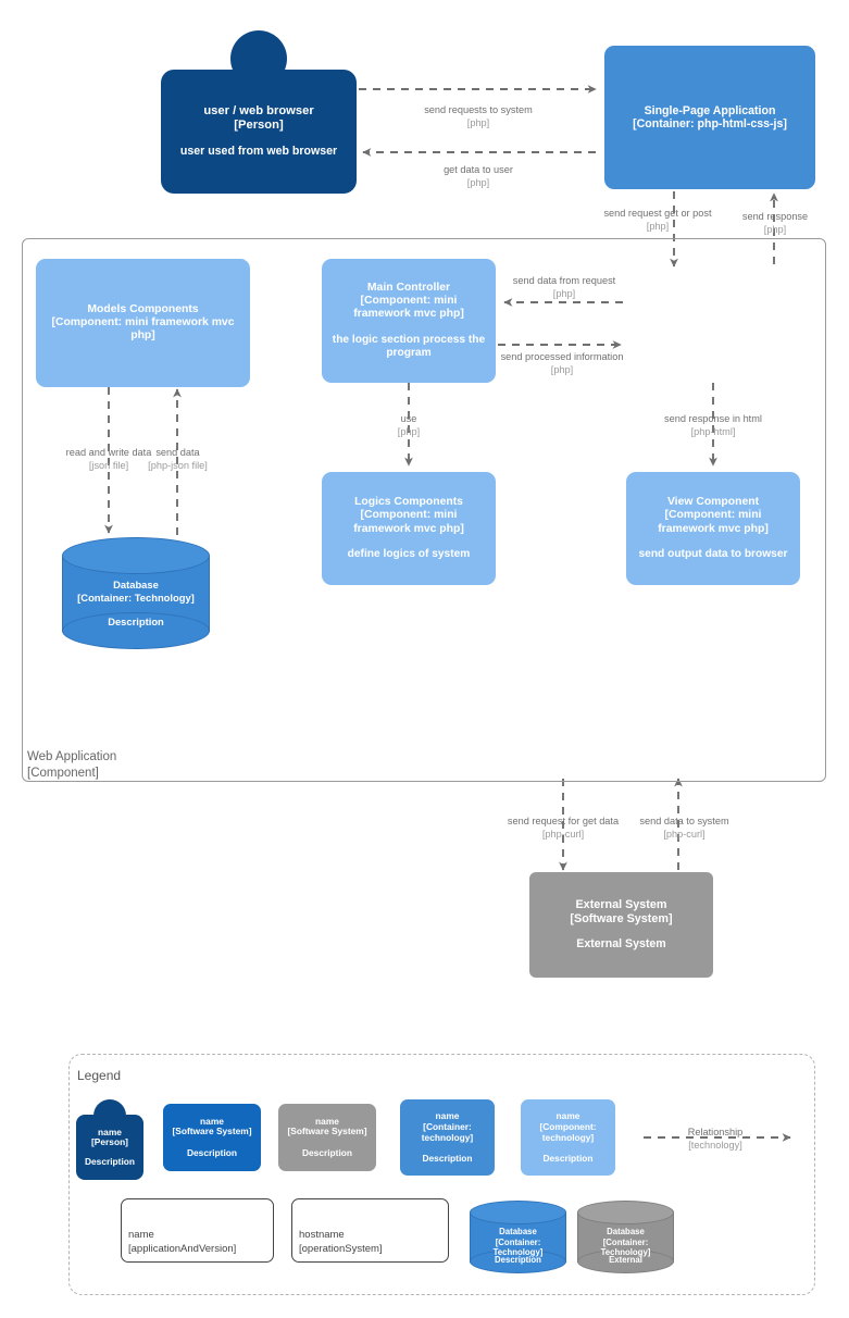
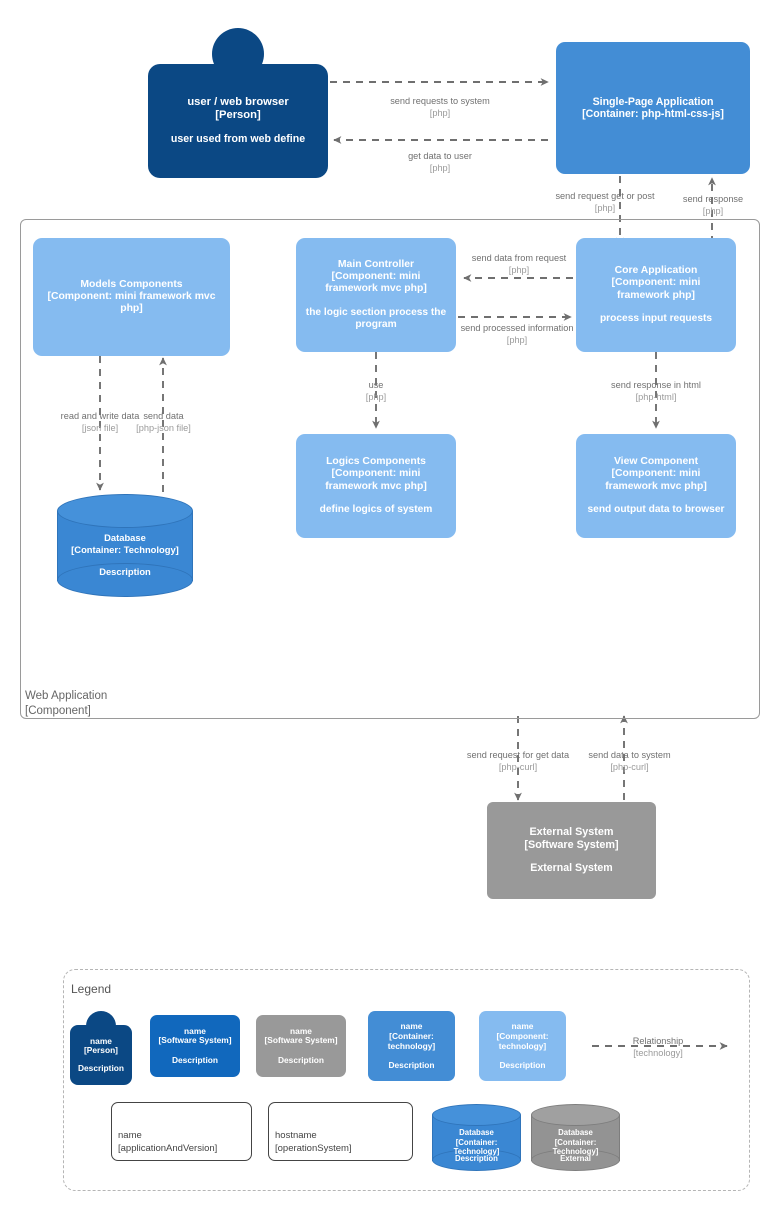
  user / web browser
  [Person]
- user used from web browser
+ user used from web define
  Single-Page Application
  [Container: php-html-css-js]
  Web Application
  [Component]
  Models Components
  [Component: mini framework mvc php]
  Main Controller
  [Component: mini framework mvc php]
  the logic section process the program
+ Core Application
+ [Component: mini framework php]
+ process input requests
  Logics Components
  [Component: mini framework mvc php]
  define logics of system
  View Component
  [Component: mini framework mvc php]
  send output data to browser
  Database
  [Container: Technology]
  Description
  External System
  [Software System]
  External System
  send requests to system
  [php]
  get data to user
  [php]
  send request get or post
  [php]
  send response
  [php]
  send data from request
  [php]
  send processed information
  [php]
  read and write data
  [json file]
  send data
  [php-json file]
  use
  [php]
  send response in html
  [php-html]
  send request for get data
  [php-curl]
  send data to system
  [php-curl]
  Legend
  name
  [Person]
  Description
  name
  [Software System]
  Description
  name
  [Software System]
  Description
  name
  [Container: technology]
  Description
  name
  [Component: technology]
  Description
  Relationship
  [technology]
  name
  [applicationAndVersion]
  hostname
  [operationSystem]
  Database
  [Container: Technology]
  Description
  Database
  [Container: Technology]
  External
